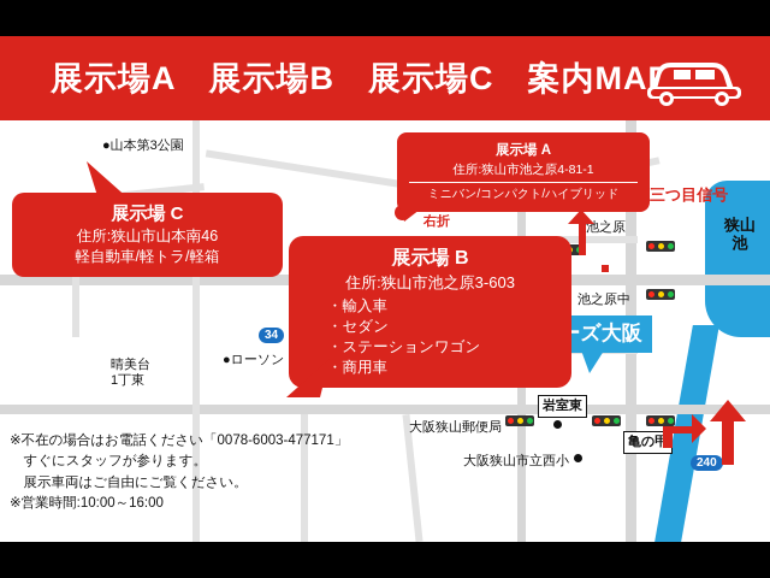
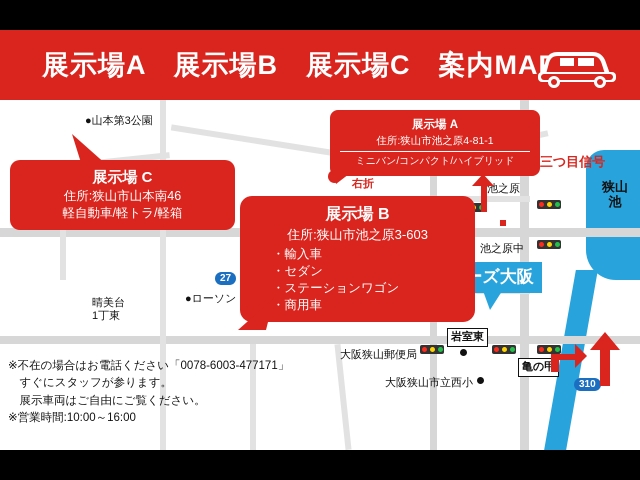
  展示場A 展示場B 展示場C 案内MA
  狭山
  池
  ●山本第3公園
  ●ローソン
  晴美台
  1丁東
  池之原
  池之原中
  大阪狭山郵便局
  大阪狭山市立西小
  岩室東
  亀の甲
  右折
  三つ目信号
- 34
+ 27
- 240
+ 310
  展示場 C
  住所:狭山市山本南46
  軽自動車/軽トラ/軽箱
  展示場 B
  住所:狭山市池之原3-603
  ・輸入車
  ・セダン
  ・ステーションワゴン
  ・商用車
  展示場 A
  住所:狭山市池之原4-81-1
  ミニバン/コンパクト/ハイブリッド
  ※不在の場合はお電話ください「0078-6003-477171」
  すぐにスタッフが参ります。
  展示車両はご自由にご覧ください。
  ※営業時間:10:00～16:00
